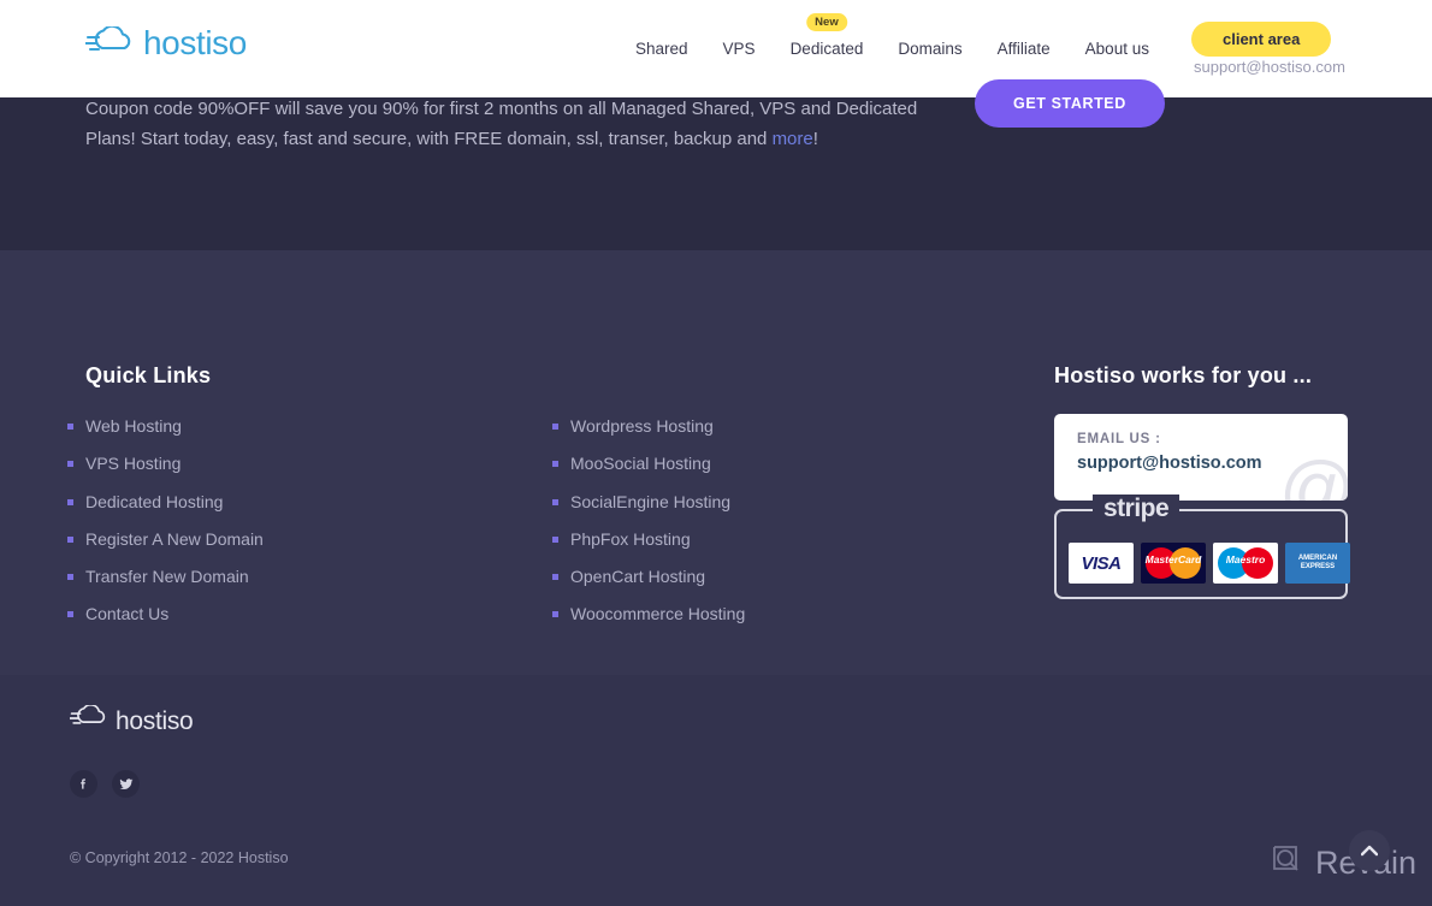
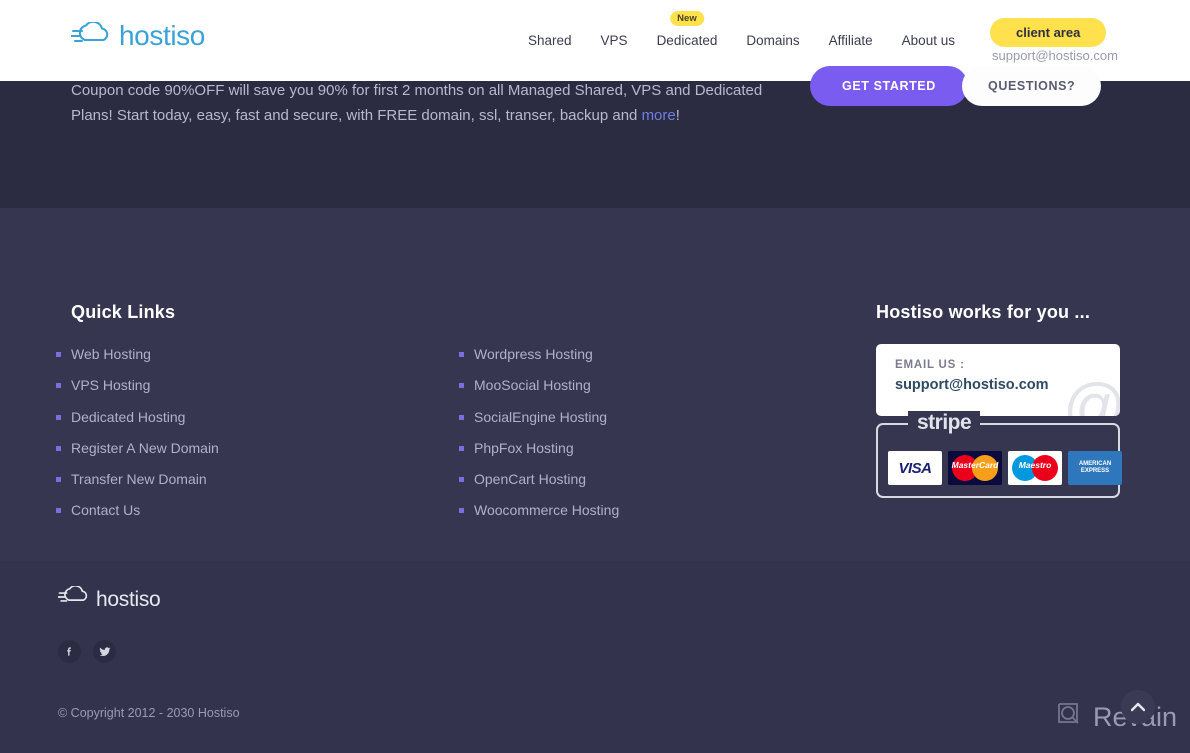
  hostiso
  Shared
  VPS
  New
  Dedicated
  Domains
  Affiliate
  About us
  client area
  support@hostiso.com
  Coupon code 90%OFF will save you 90% for first 2 months on all Managed Shared, VPS and Dedicated Plans! Start today, easy, fast and secure, with FREE domain, ssl, transer, backup and more!
  GET STARTED
+ QUESTIONS?
  Quick Links
  Web Hosting
  VPS Hosting
  Dedicated Hosting
  Register A New Domain
  Transfer New Domain
  Contact Us
  Wordpress Hosting
  MooSocial Hosting
  SocialEngine Hosting
  PhpFox Hosting
  OpenCart Hosting
  Woocommerce Hosting
  Hostiso works for you ...
  @
  EMAIL US :
  support@hostiso.com
  stripe
  VISA
  MasterCard
  Maestro
  hostiso
- © Copyright 2012 - 2022 Hostiso
+ © Copyright 2012 - 2030 Hostiso
